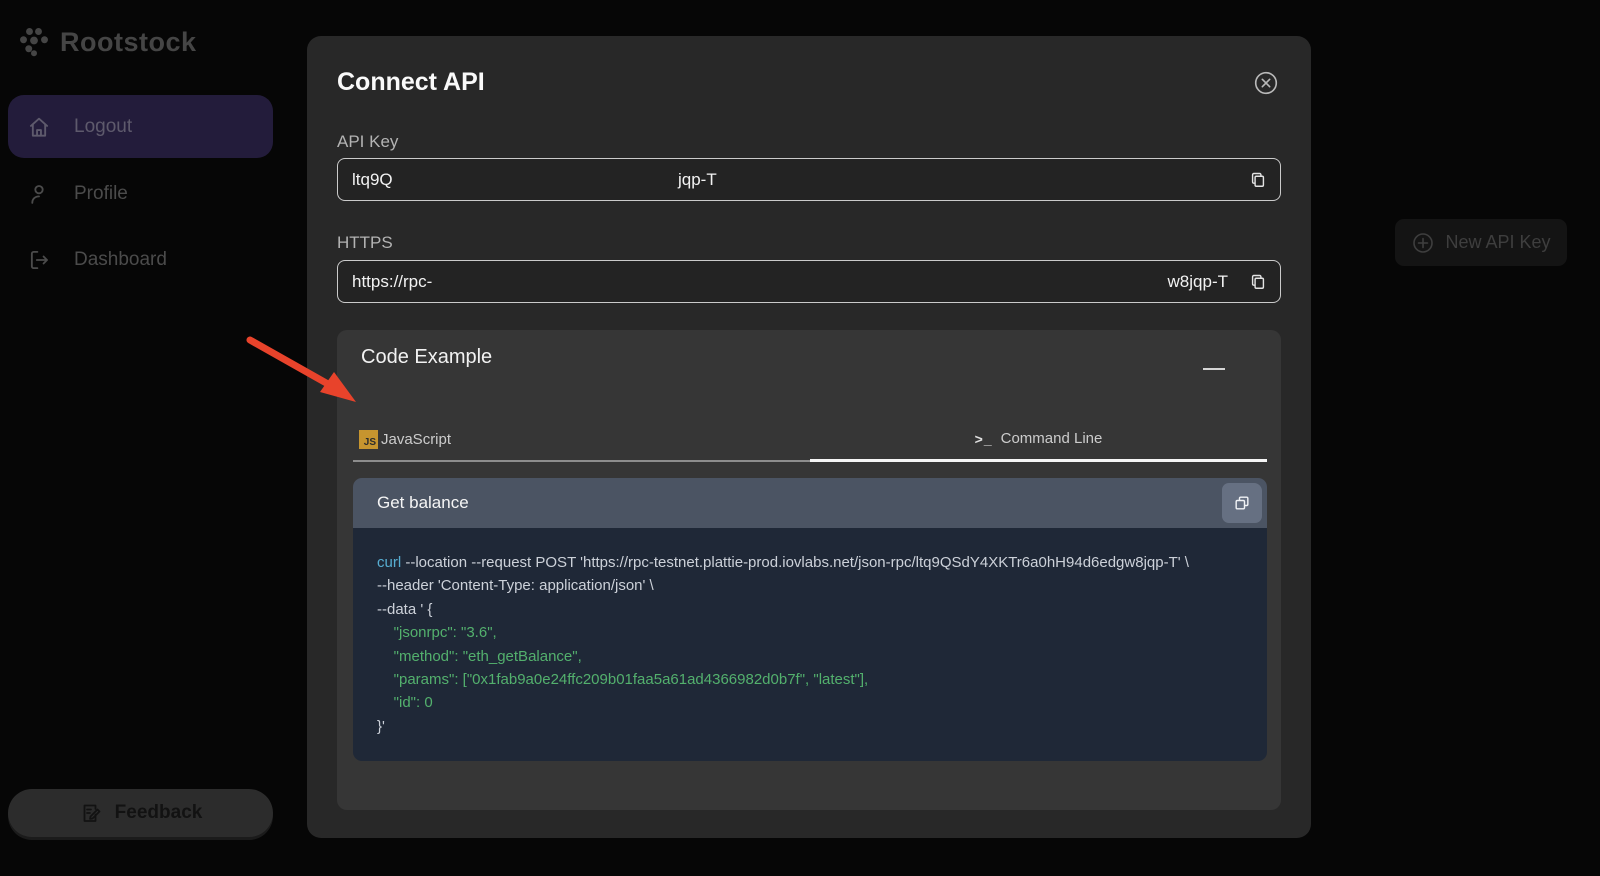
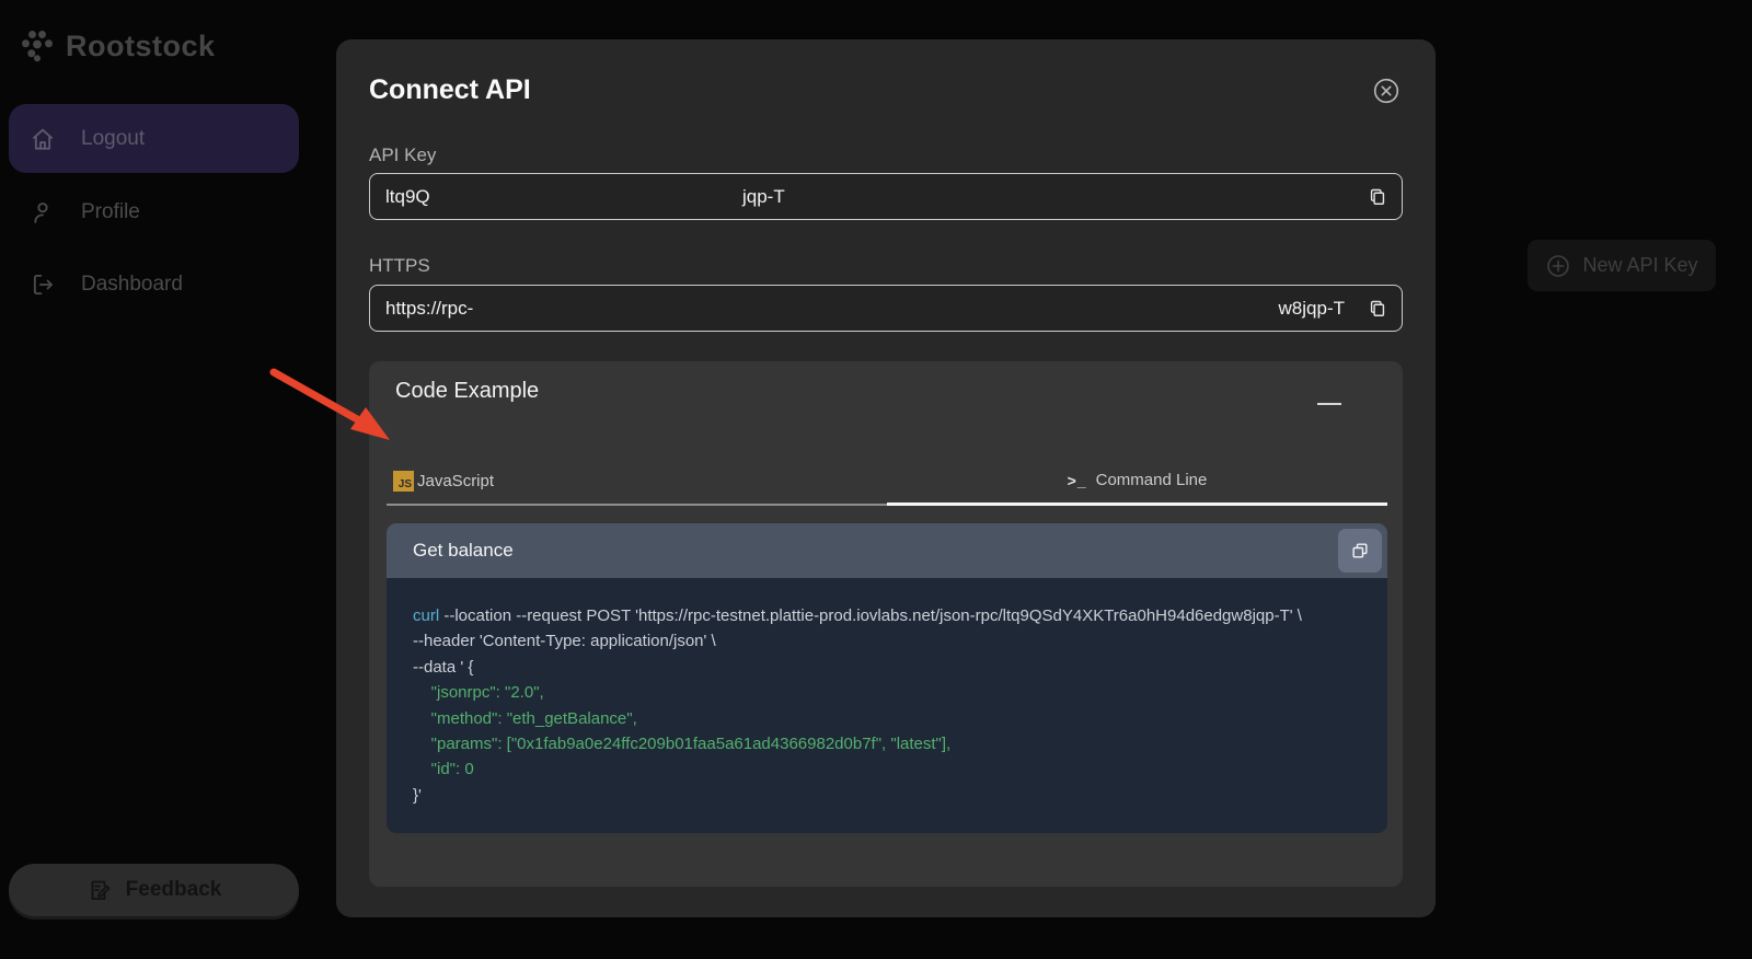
  Rootstock
  Logout
  Profile
  Dashboard
  Feedback
  New API Key
  Connect API
  API Key
  ltq9Q
  jqp-T
  HTTPS
  https://rpc-
  w8jqp-T
  Code Example
  JS
  JavaScript
  >_
  Command Line
  Get balance
  curl --location --request POST 'https://rpc-testnet.plattie-prod.iovlabs.net/json-rpc/ltq9QSdY4XKTr6a0hH94d6edgw8jqp-T' \
  --header 'Content-Type: application/json' \
  --data ' {
- "jsonrpc": "3.6",
+ "jsonrpc": "2.0",
  "method": "eth_getBalance",
  "params": ["0x1fab9a0e24ffc209b01faa5a61ad4366982d0b7f", "latest"],
  "id": 0
  }'
